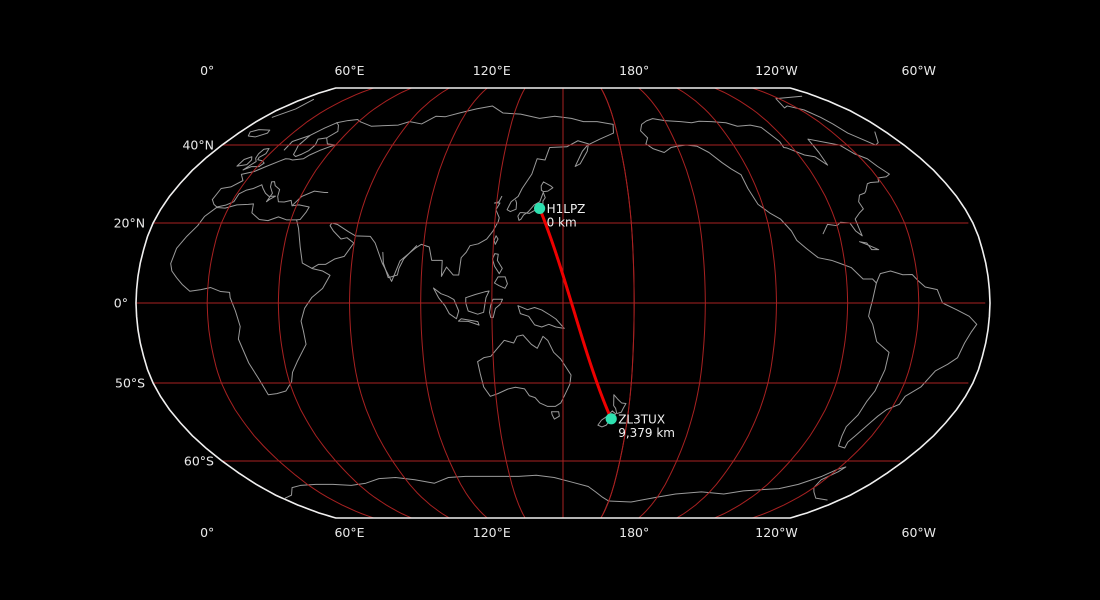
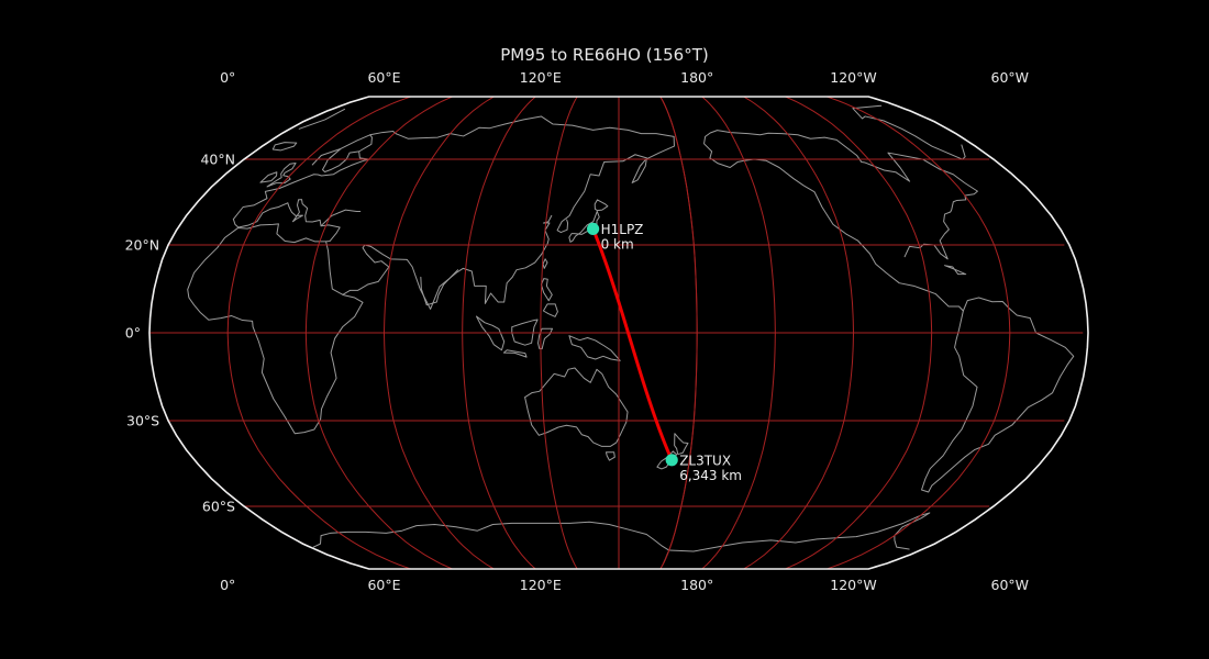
+ PM95 to RE66HO (156°T)
  H1LPZ
  0 km
  ZL3TUX
- 9,379 km
+ 6,343 km
  0°
  0°
  60°E
  60°E
  120°E
  120°E
  180°
  180°
  120°W
  120°W
  60°W
  60°W
  40°N
  20°N
  0°
- 50°S
+ 30°S
  60°S
